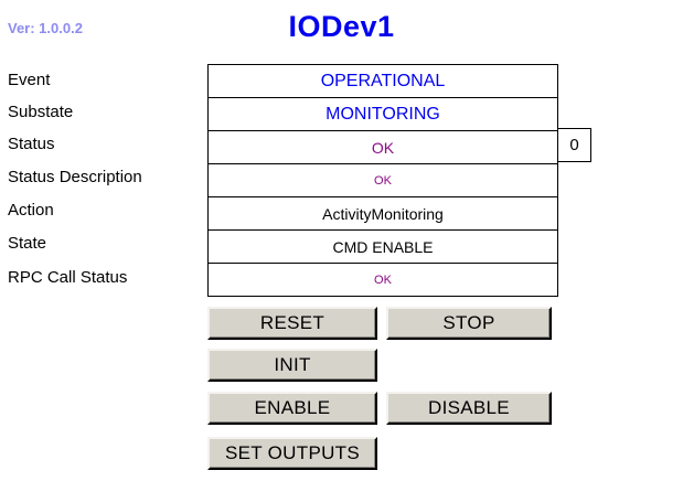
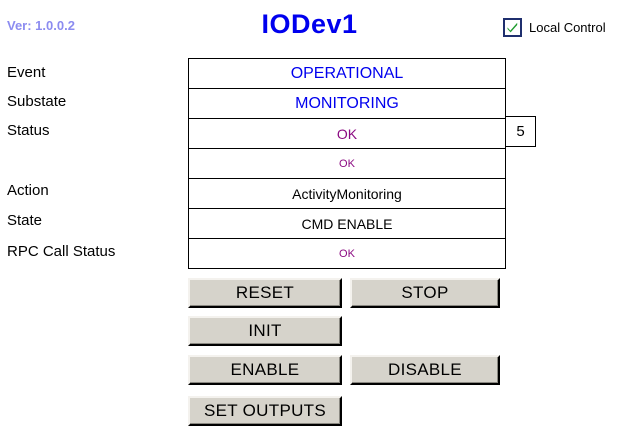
  Ver: 1.0.0.2
  IODev1
+ Local Control
  Event
  Substate
  Status
- Status Description
  Action
  State
  RPC Call Status
  OPERATIONAL
  MONITORING
  OK
  OK
  ActivityMonitoring
  CMD ENABLE
  OK
- 0
+ 5
  RESET
  STOP
  INIT
  ENABLE
  DISABLE
  SET OUTPUTS
